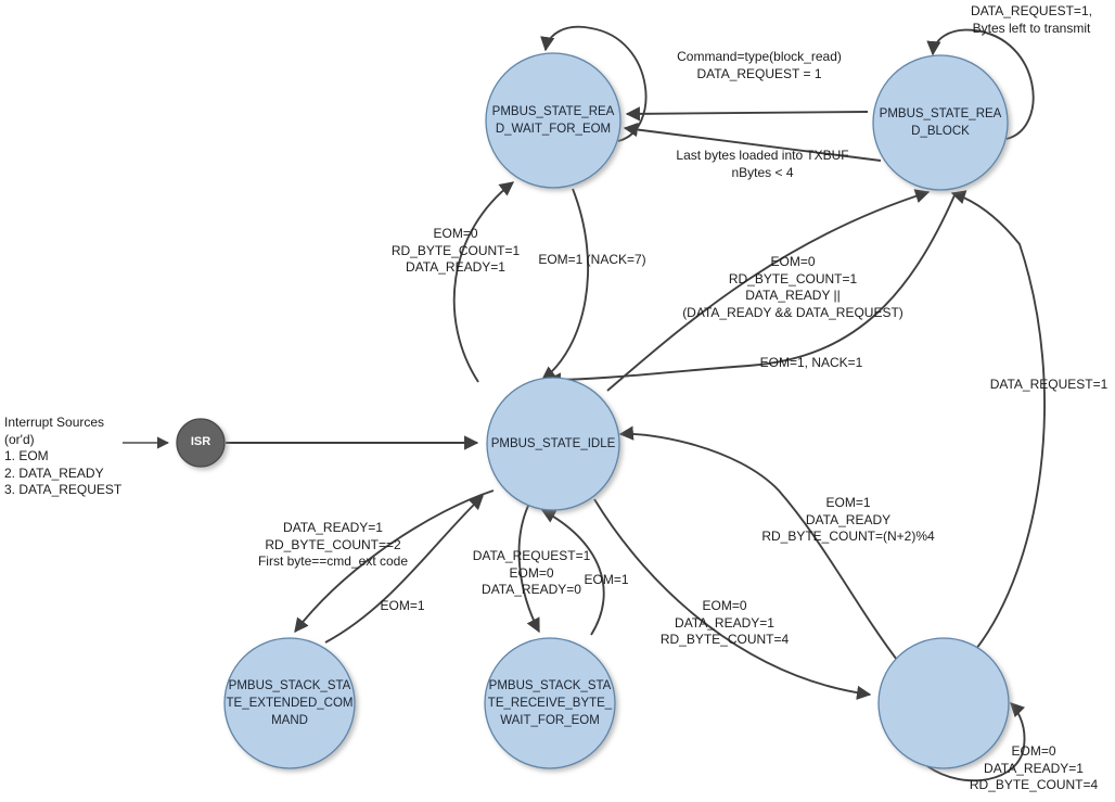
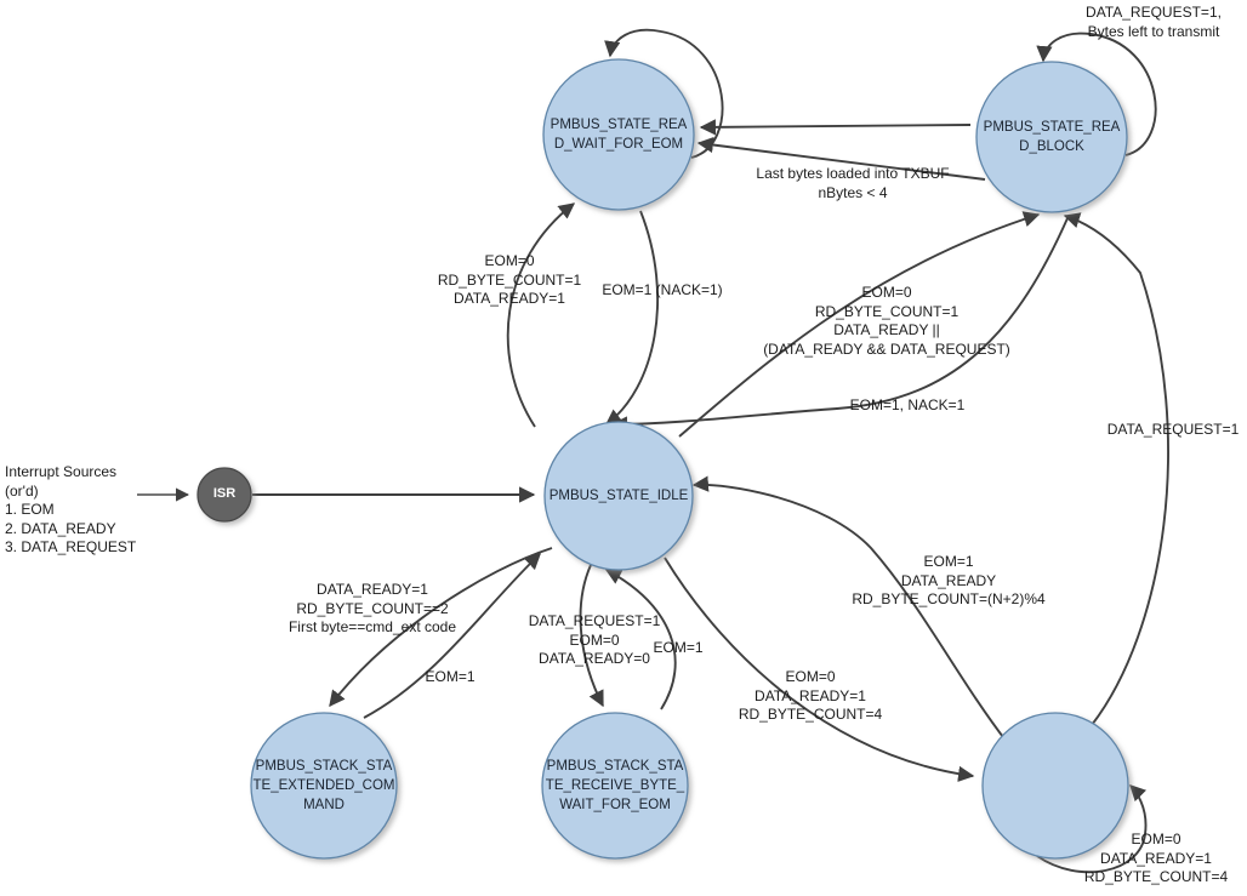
  ISR
  PMBUS_STATE_REA
  D_WAIT_FOR_EOM
  PMBUS_STATE_REA
  D_BLOCK
  PMBUS_STATE_IDLE
  PMBUS_STACK_STA
  TE_EXTENDED_COM
  MAND
  PMBUS_STACK_STA
  TE_RECEIVE_BYTE_
  WAIT_FOR_EOM
  Interrupt Sources
  (or'd)
  1. EOM
  2. DATA_READY
  3. DATA_REQUEST
  EOM=0
  RD_BYTE_COUNT=1
  DATA_READY=1
- EOM=1 (NACK=7)
+ EOM=1 (NACK=1)
- Command=type(block_read)
- DATA_REQUEST = 1
  Last bytes loaded into TXBUF
  nBytes < 4
  DATA_REQUEST=1,
  Bytes left to transmit
  EOM=0
  RD_BYTE_COUNT=1
  DATA_READY ||
  (DATA_READY && DATA_REQUEST)
  EOM=1, NACK=1
  DATA_REQUEST=1
  DATA_READY=1
  RD_BYTE_COUNT==2
  First byte==cmd_ext code
  EOM=1
  DATA_REQUEST=1
  EOM=0
  DATA_READY=0
  EOM=1
  EOM=0
  DATA_READY=1
  RD_BYTE_COUNT=4
  EOM=1
  DATA_READY
  RD_BYTE_COUNT=(N+2)%4
  EOM=0
  DATA_READY=1
  RD_BYTE_COUNT=4
